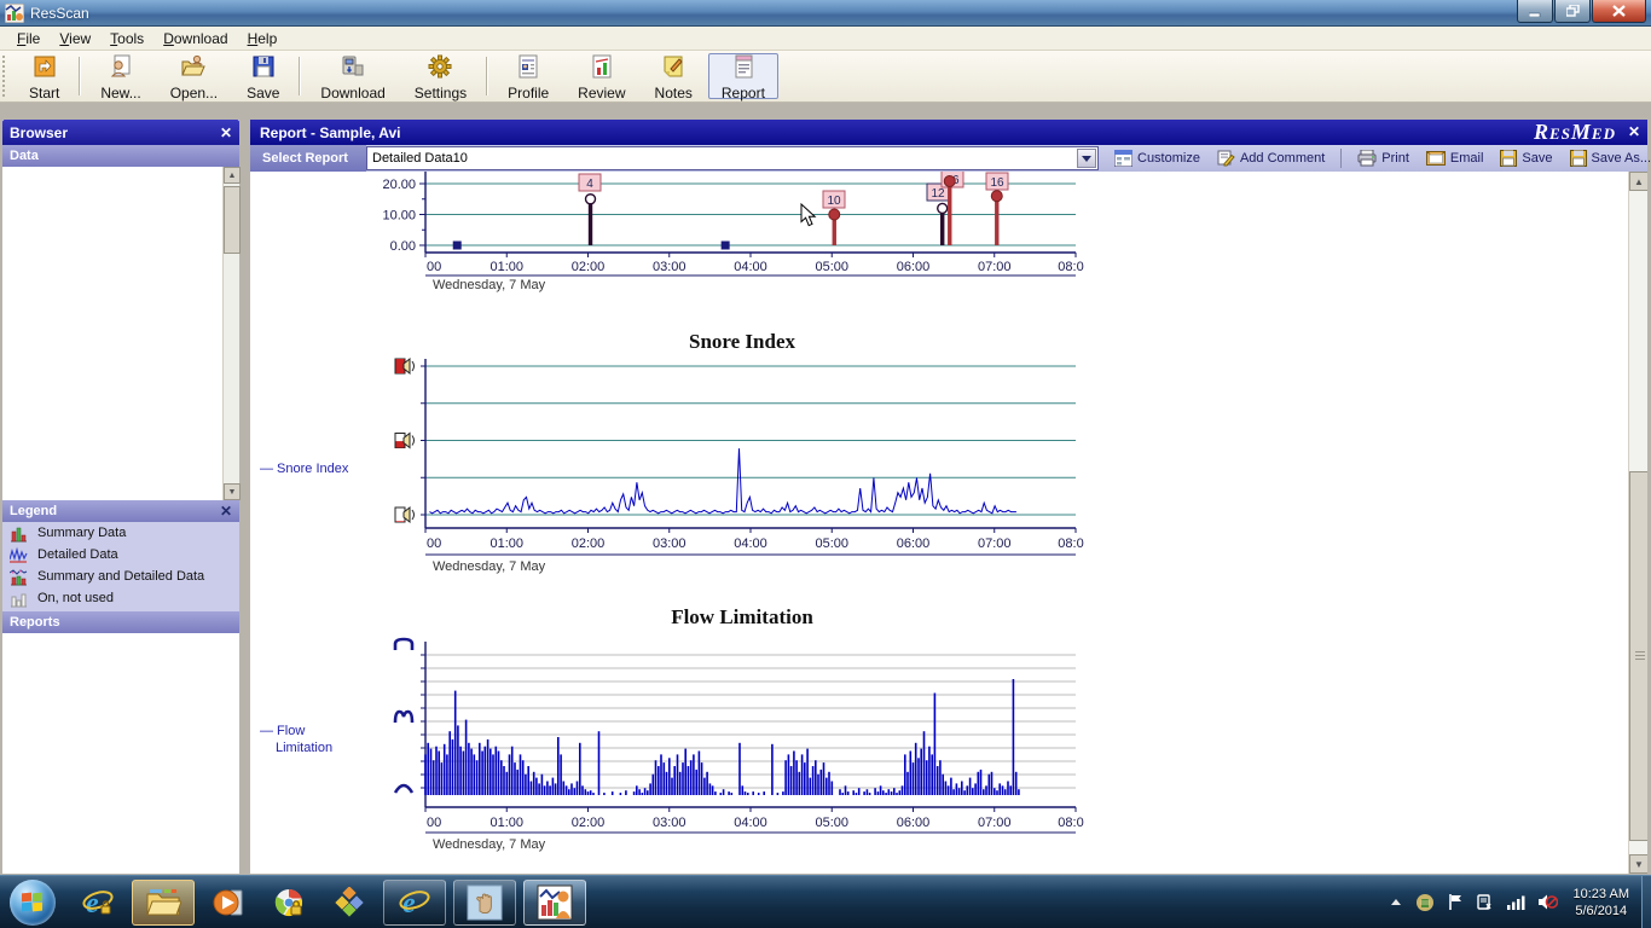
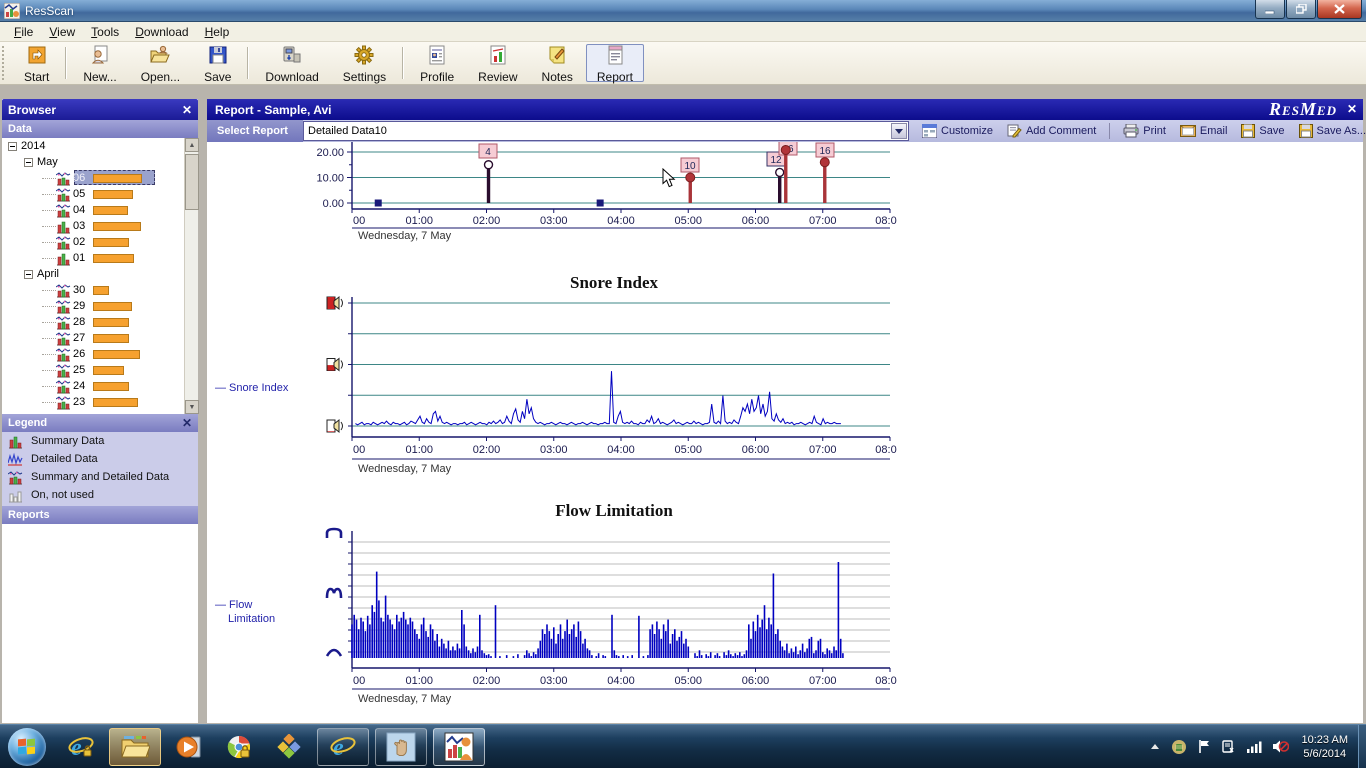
  ResScan
  File
  View
  Tools
  Download
  Help
  Start
  New...
  Open...
  Save
  Download
  Settings
  Profile
  Review
  Notes
  Report
  Browser
  ✕
  Data
+ 2014
+ May
+ 06
+ 05
+ 04
+ 03
+ 02
+ 01
+ April
+ 30
+ 29
+ 28
+ 27
+ 26
+ 25
+ 24
+ 23
  Legend
  ✕
  Summary Data
  Detailed Data
  Summary and Detailed Data
  On, not used
  Reports
  Report - Sample, Avi
  ResMed
  ✕
  Select Report
  Detailed Data10
  Customize
  Add Comment
  Print
  Email
  Save
  Save As...
  20.00
  10.00
  0.00
  00
  01:00
  02:00
  03:00
  04:00
  05:00
  06:00
  07:00
  08:0
  Wednesday, 7 May
  4
  10
  12
  16
  Snore Index
  00
  01:00
  02:00
  03:00
  04:00
  05:00
  06:00
  07:00
  08:0
  Wednesday, 7 May
  — Snore Index
  Flow Limitation
  00
  01:00
  02:00
  03:00
  04:00
  05:00
  06:00
  07:00
  08:0
  Wednesday, 7 May
  — Flow
  Limitation
- ▲
- ▼
  e
  e
  10:23 AM
  5/6/2014
